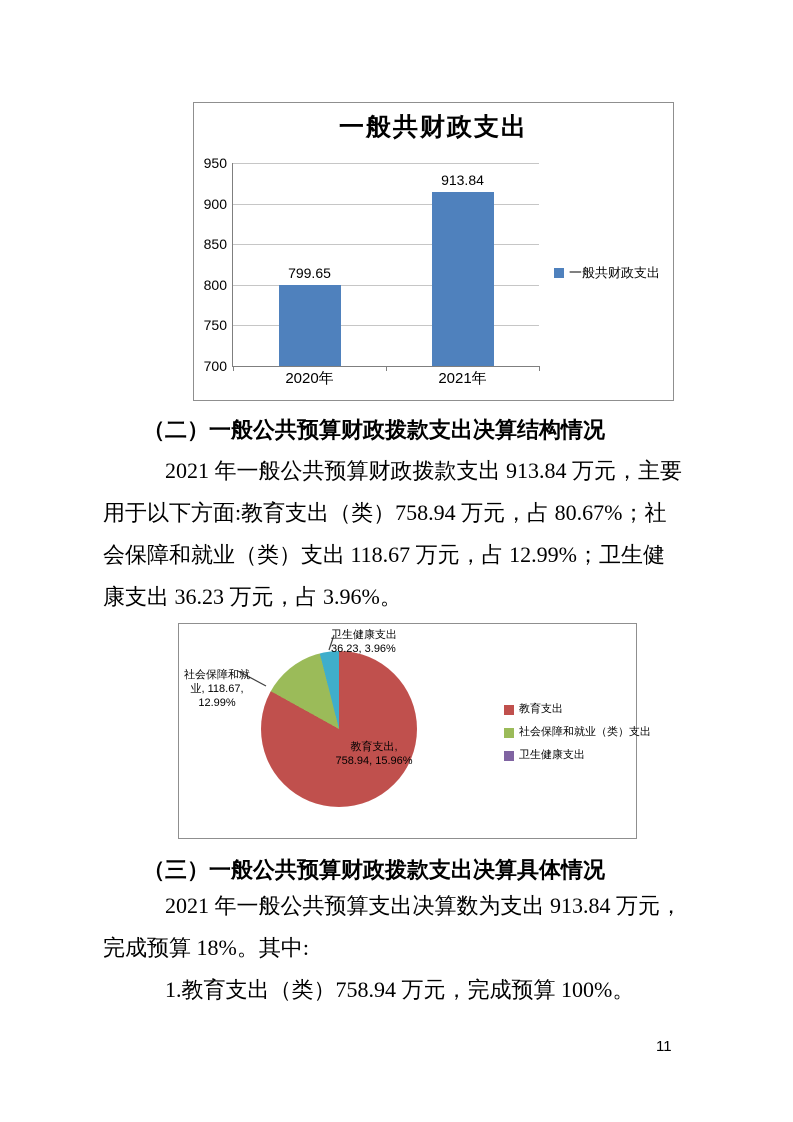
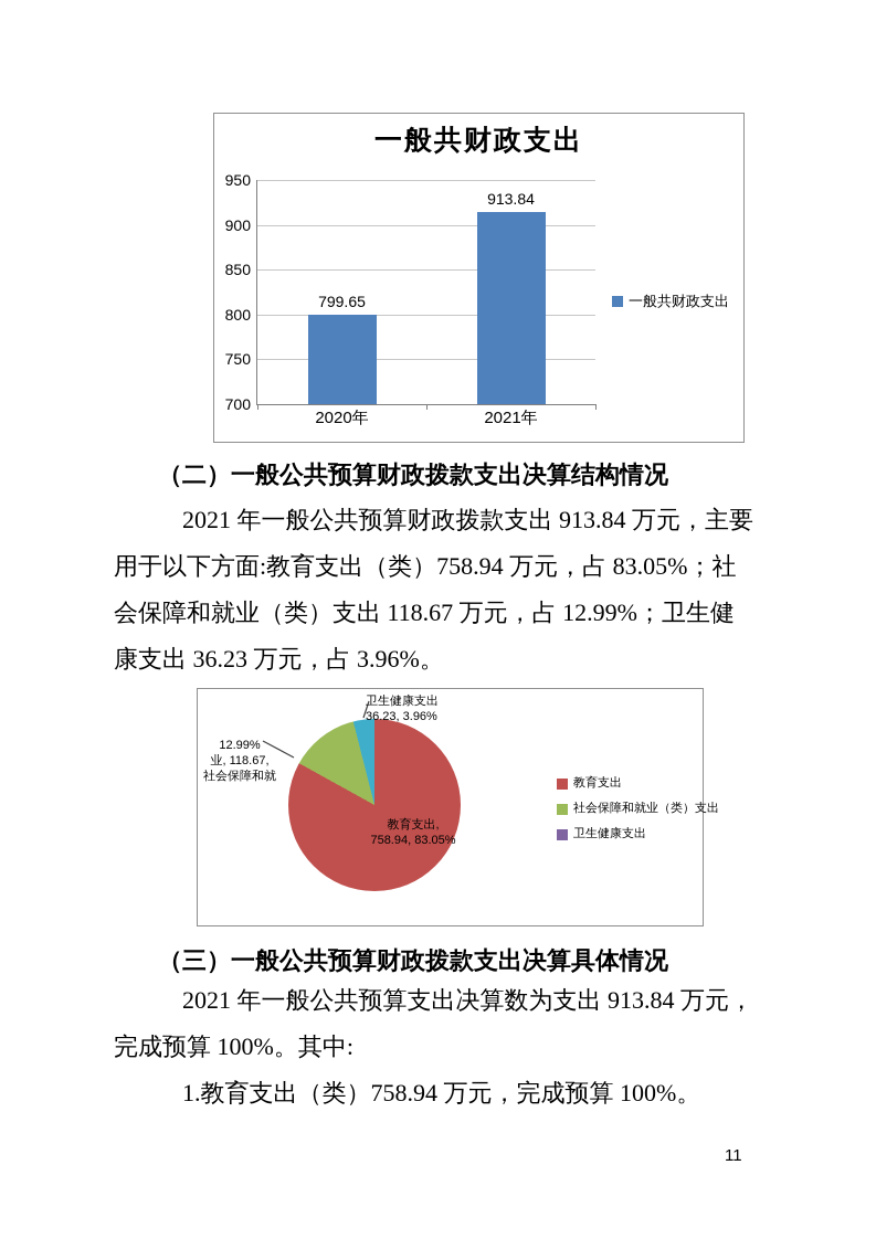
  一般共财政支出
  700
  750
  800
  850
  900
  950
  799.65
  2020年
  913.84
  2021年
  一般共财政支出
  （二）一般公共预算财政拨款支出决算结构情况
  2021 年一般公共预算财政拨款支出 913.84 万元，主要
- 用于以下方面:教育支出（类）758.94 万元，占 80.67%；社
+ 用于以下方面:教育支出（类）758.94 万元，占 83.05%；社
  会保障和就业（类）支出 118.67 万元，占 12.99%；卫生健
  康支出 36.23 万元，占 3.96%。
  卫生健康支出
  36.23, 3.96%
- 社会保障和就
+ 12.99%
  业, 118.67,
- 12.99%
+ 社会保障和就
  教育支出,
- 758.94, 15.96%
+ 758.94, 83.05%
  教育支出
  社会保障和就业（类）支出
  卫生健康支出
  （三）一般公共预算财政拨款支出决算具体情况
  2021 年一般公共预算支出决算数为支出 913.84 万元，
- 完成预算 18%。其中:
+ 完成预算 100%。其中:
  1.教育支出（类）758.94 万元，完成预算 100%。
  11
